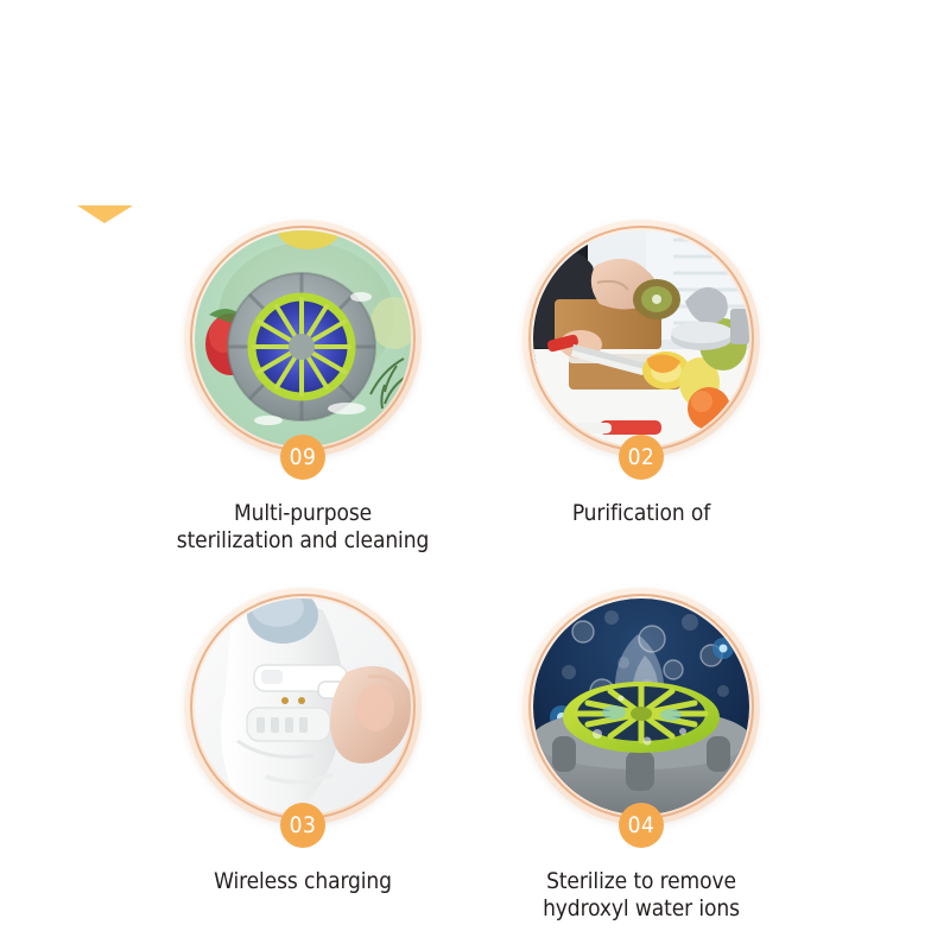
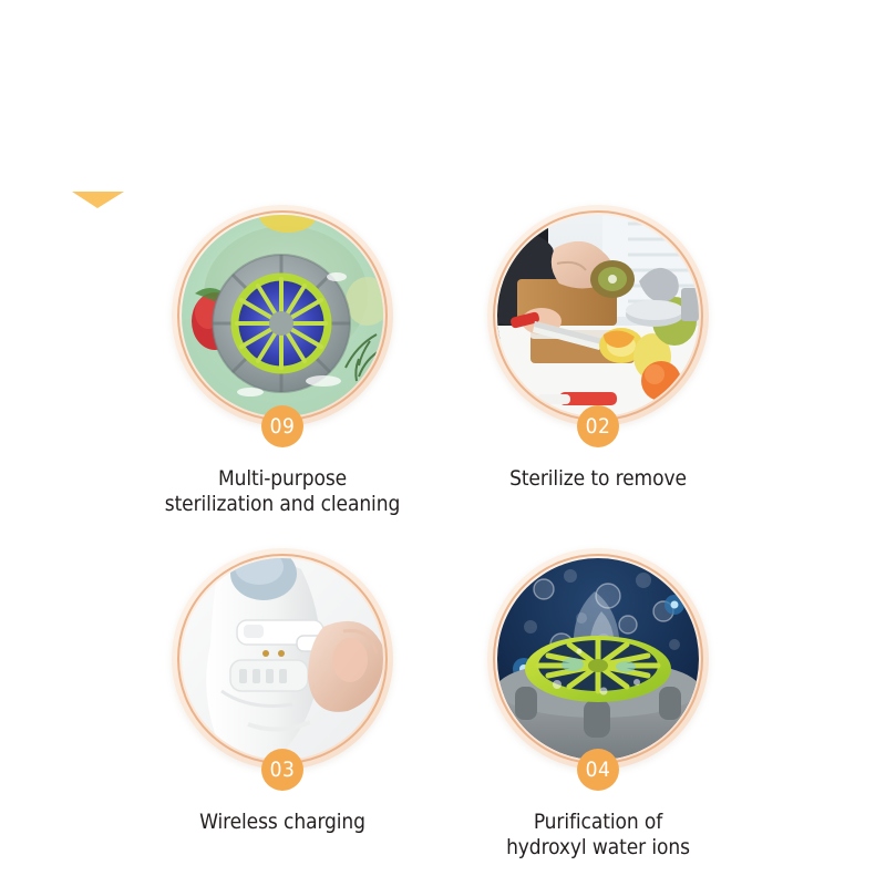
  09
  Multi-purpose
  sterilization and cleaning
  02
- Purification of
+ Sterilize to remove
  03
  Wireless charging
  04
- Sterilize to remove
+ Purification of
  hydroxyl water ions
